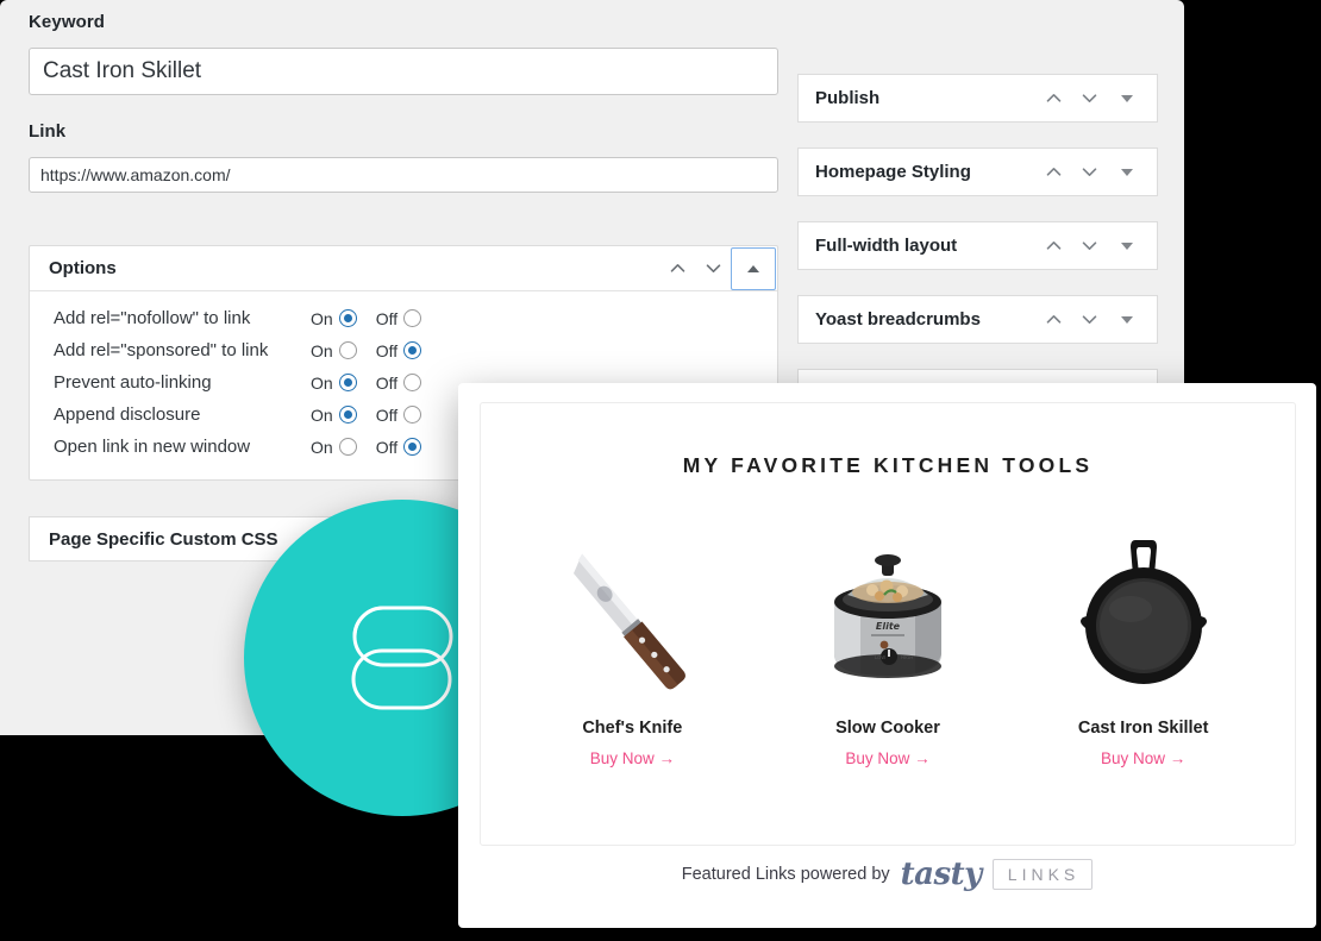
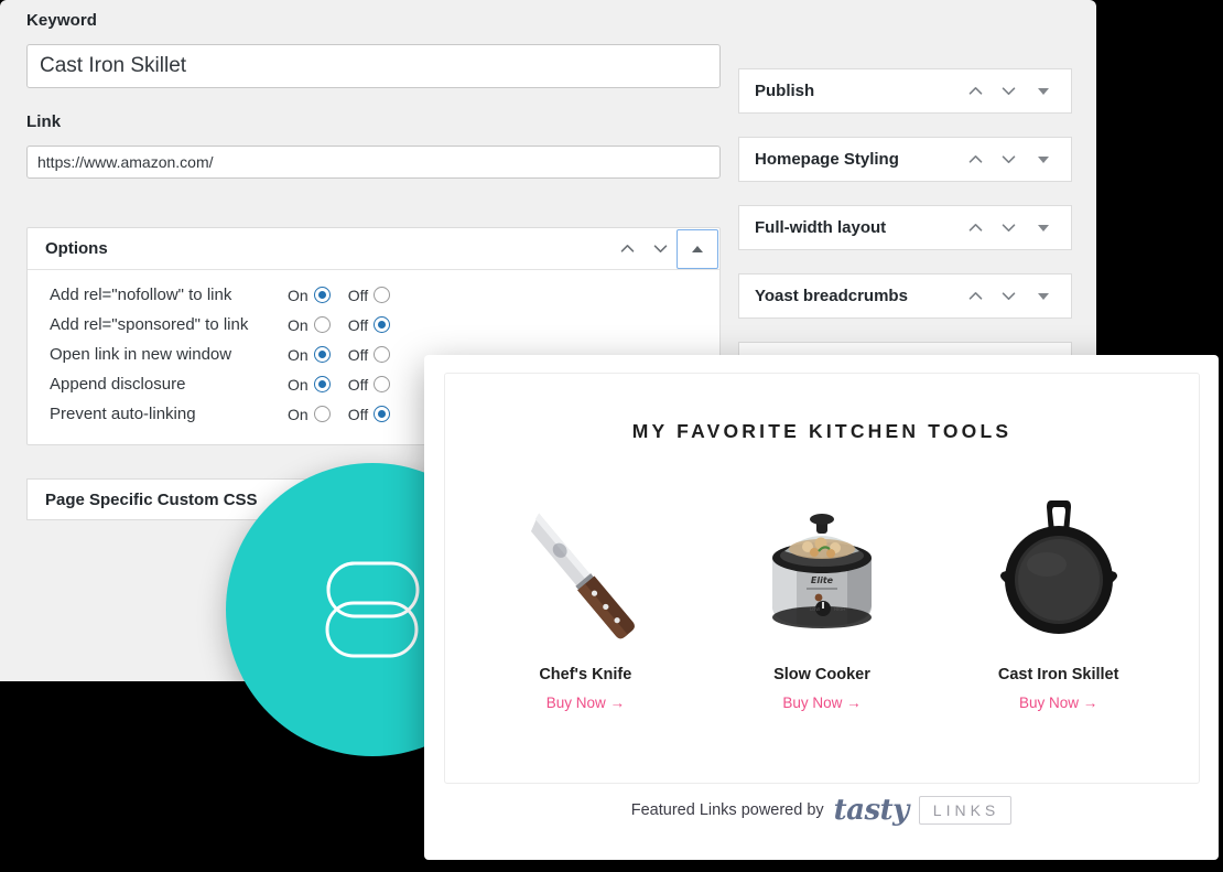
  Keyword
  Cast Iron Skillet
  Link
  https://www.amazon.com/
  Options
  Add rel="nofollow" to link
  On
  Off
  Add rel="sponsored" to link
  On
  Off
- Prevent auto-linking
+ Open link in new window
  On
  Off
  Append disclosure
  On
  Off
- Open link in new window
+ Prevent auto-linking
  On
  Off
  Page Specific Custom CSS
  Publish
  Homepage Styling
  Full-width layout
  Yoast breadcrumbs
  MY FAVORITE KITCHEN TOOLS
  Chef's Knife
  Buy Now →
  Elite
  Slow Cooker
  Buy Now →
  Cast Iron Skillet
  Buy Now →
  Featured Links powered by
  tasty
  LINKS
